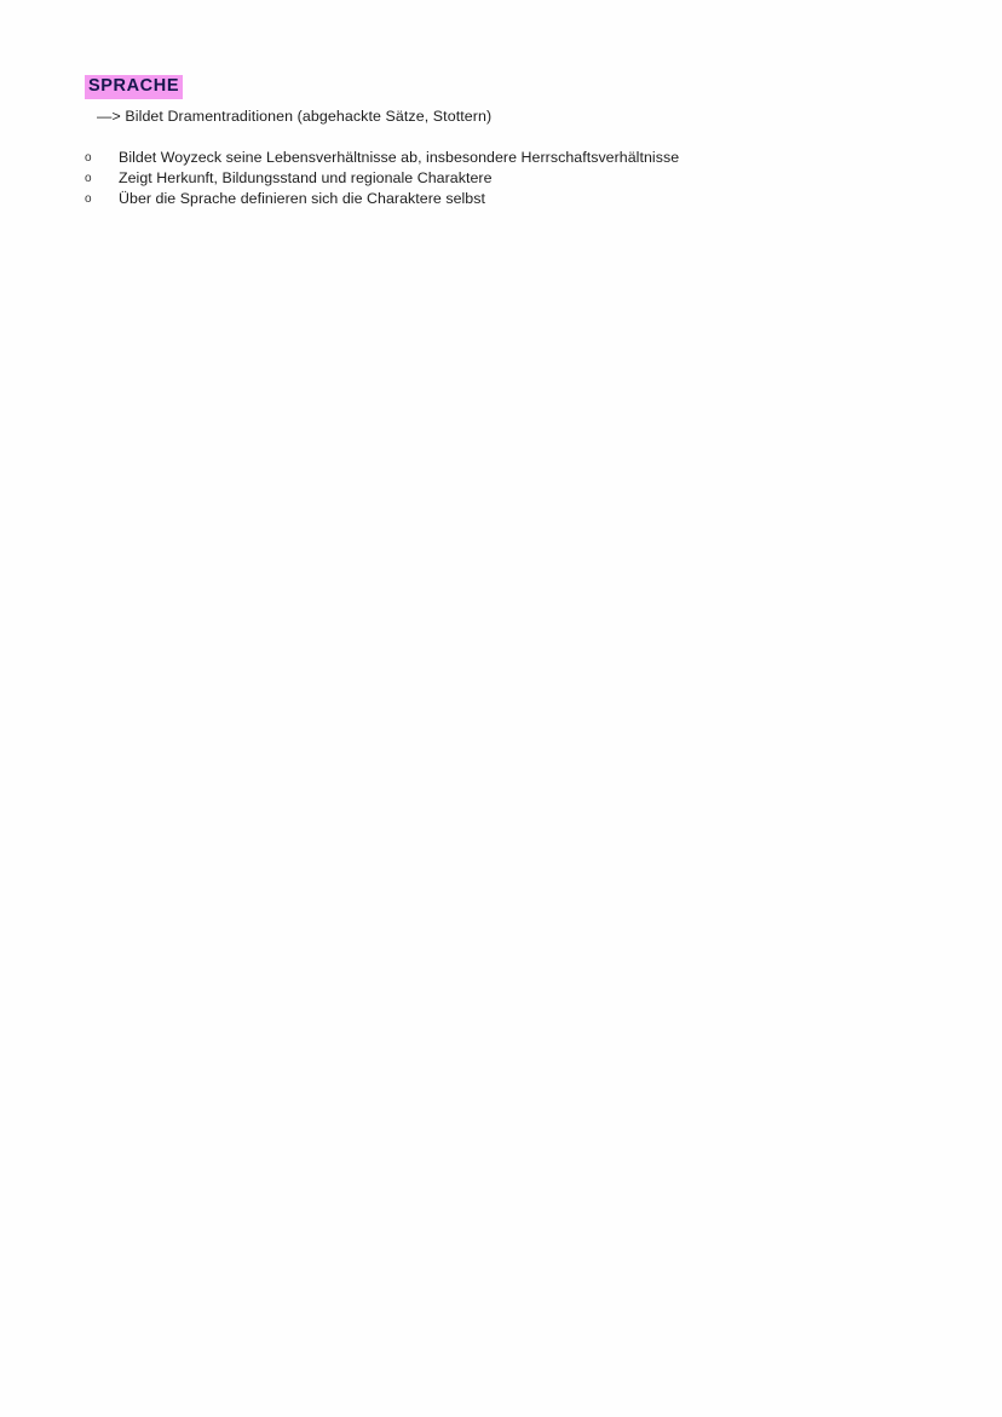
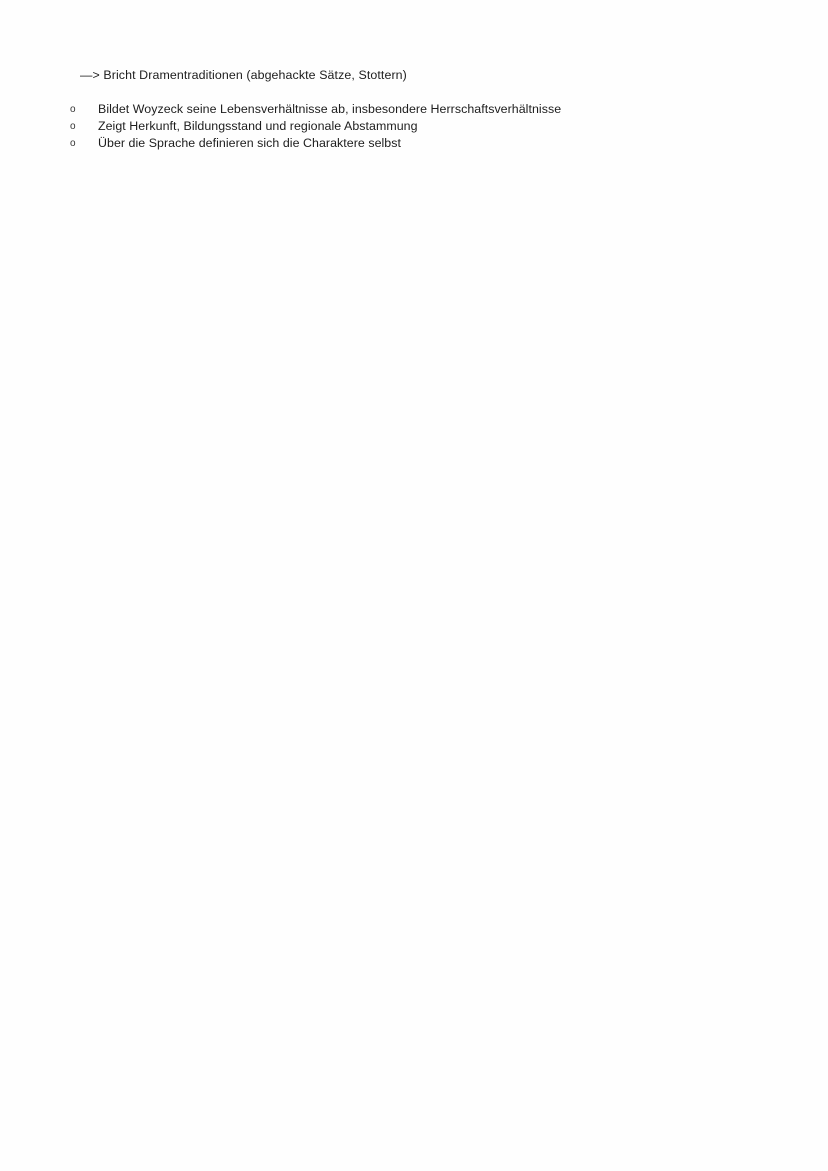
- SPRACHE
- —> Bildet Dramentraditionen (abgehackte Sätze, Stottern)
+ —> Bricht Dramentraditionen (abgehackte Sätze, Stottern)
  o
  Bildet Woyzeck seine Lebensverhältnisse ab, insbesondere Herrschaftsverhältnisse
  o
- Zeigt Herkunft, Bildungsstand und regionale Charaktere
+ Zeigt Herkunft, Bildungsstand und regionale Abstammung
  o
  Über die Sprache definieren sich die Charaktere selbst
